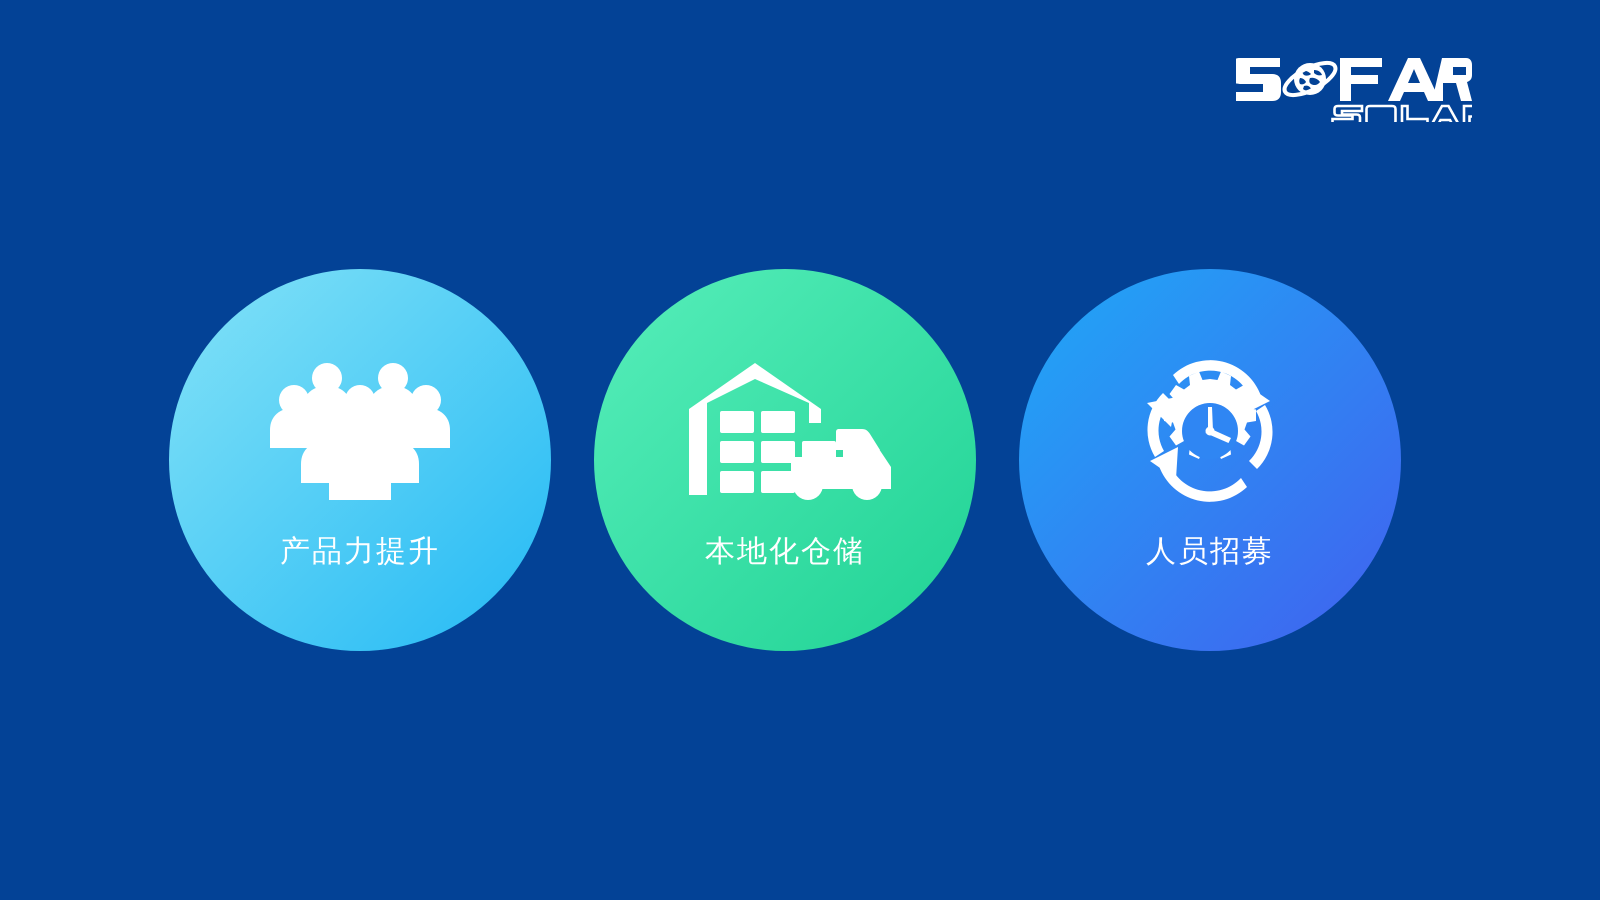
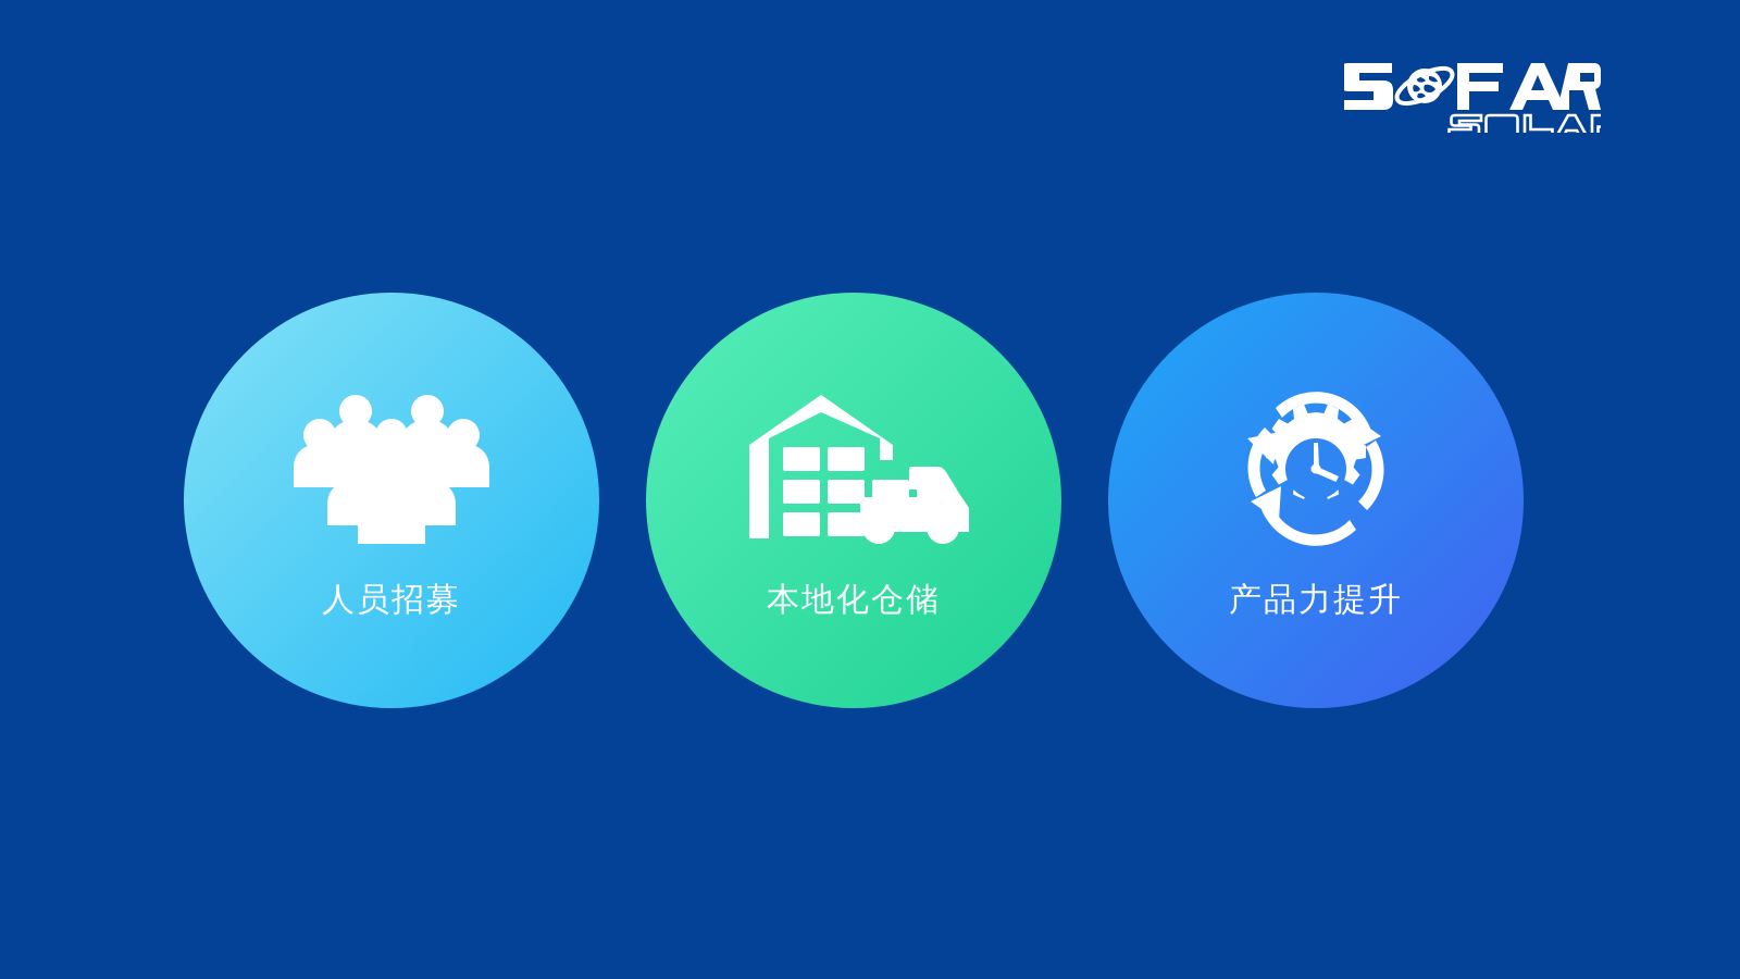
- 产品力提升
+ 人员招募
  本地化仓储
- 人员招募
+ 产品力提升
